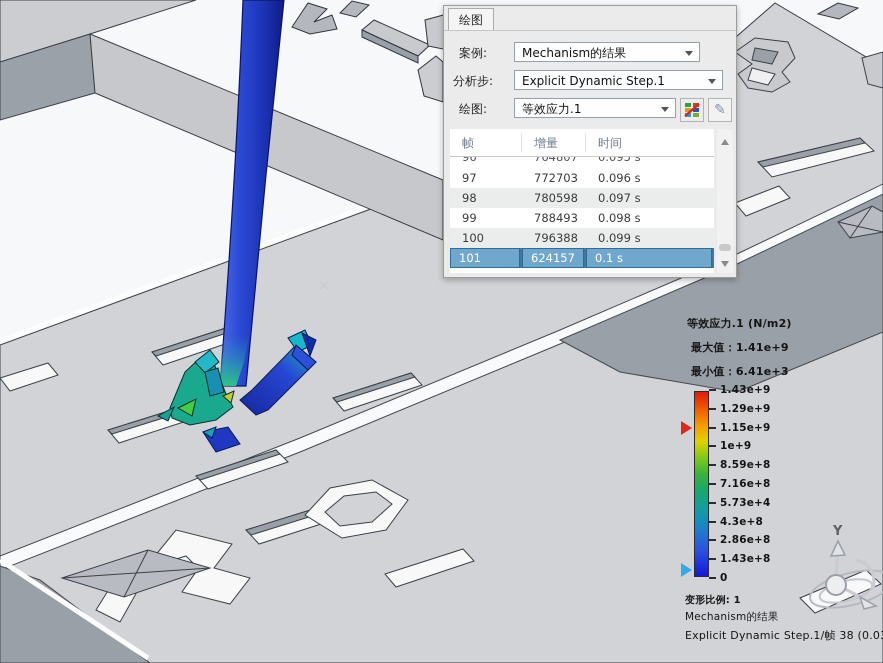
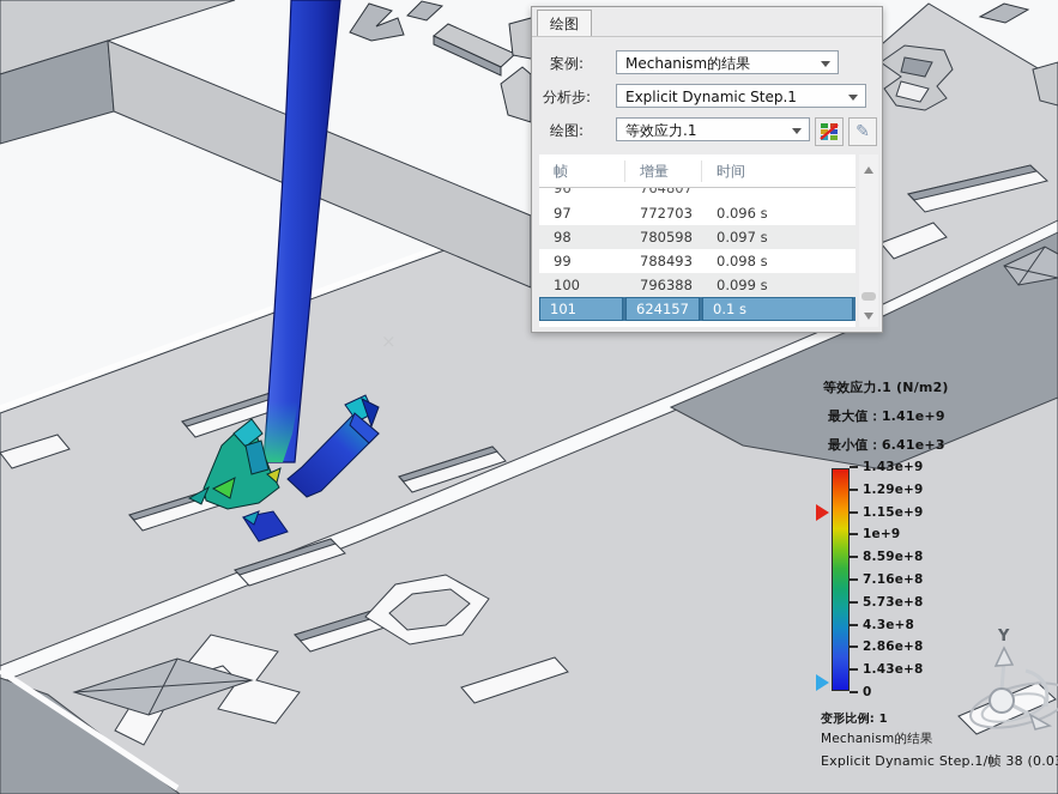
  等效应力.1 (N/m2)
  最大值：1.41e+9
  最小值：6.41e+3
  1.43e+9
  1.29e+9
  1.15e+9
  1e+9
  8.59e+8
  7.16e+8
- 5.73e+4
+ 5.73e+8
  4.3e+8
  2.86e+8
  1.43e+8
  0
  变形比例: 1
  Mechanism的结果
  Explicit Dynamic Step.1/帧 38 (0.0
  Y
  绘图
  案例:
  Mechanism的结果
  分析步:
  Explicit Dynamic Step.1
  绘图:
  等效应力.1
  ✎
  帧
  增量
  时间
  96
  764807
- 0.095 s
  97
  772703
  0.096 s
  98
  780598
  0.097 s
  99
  788493
  0.098 s
  100
  796388
  0.099 s
  101
  624157
  0.1 s
